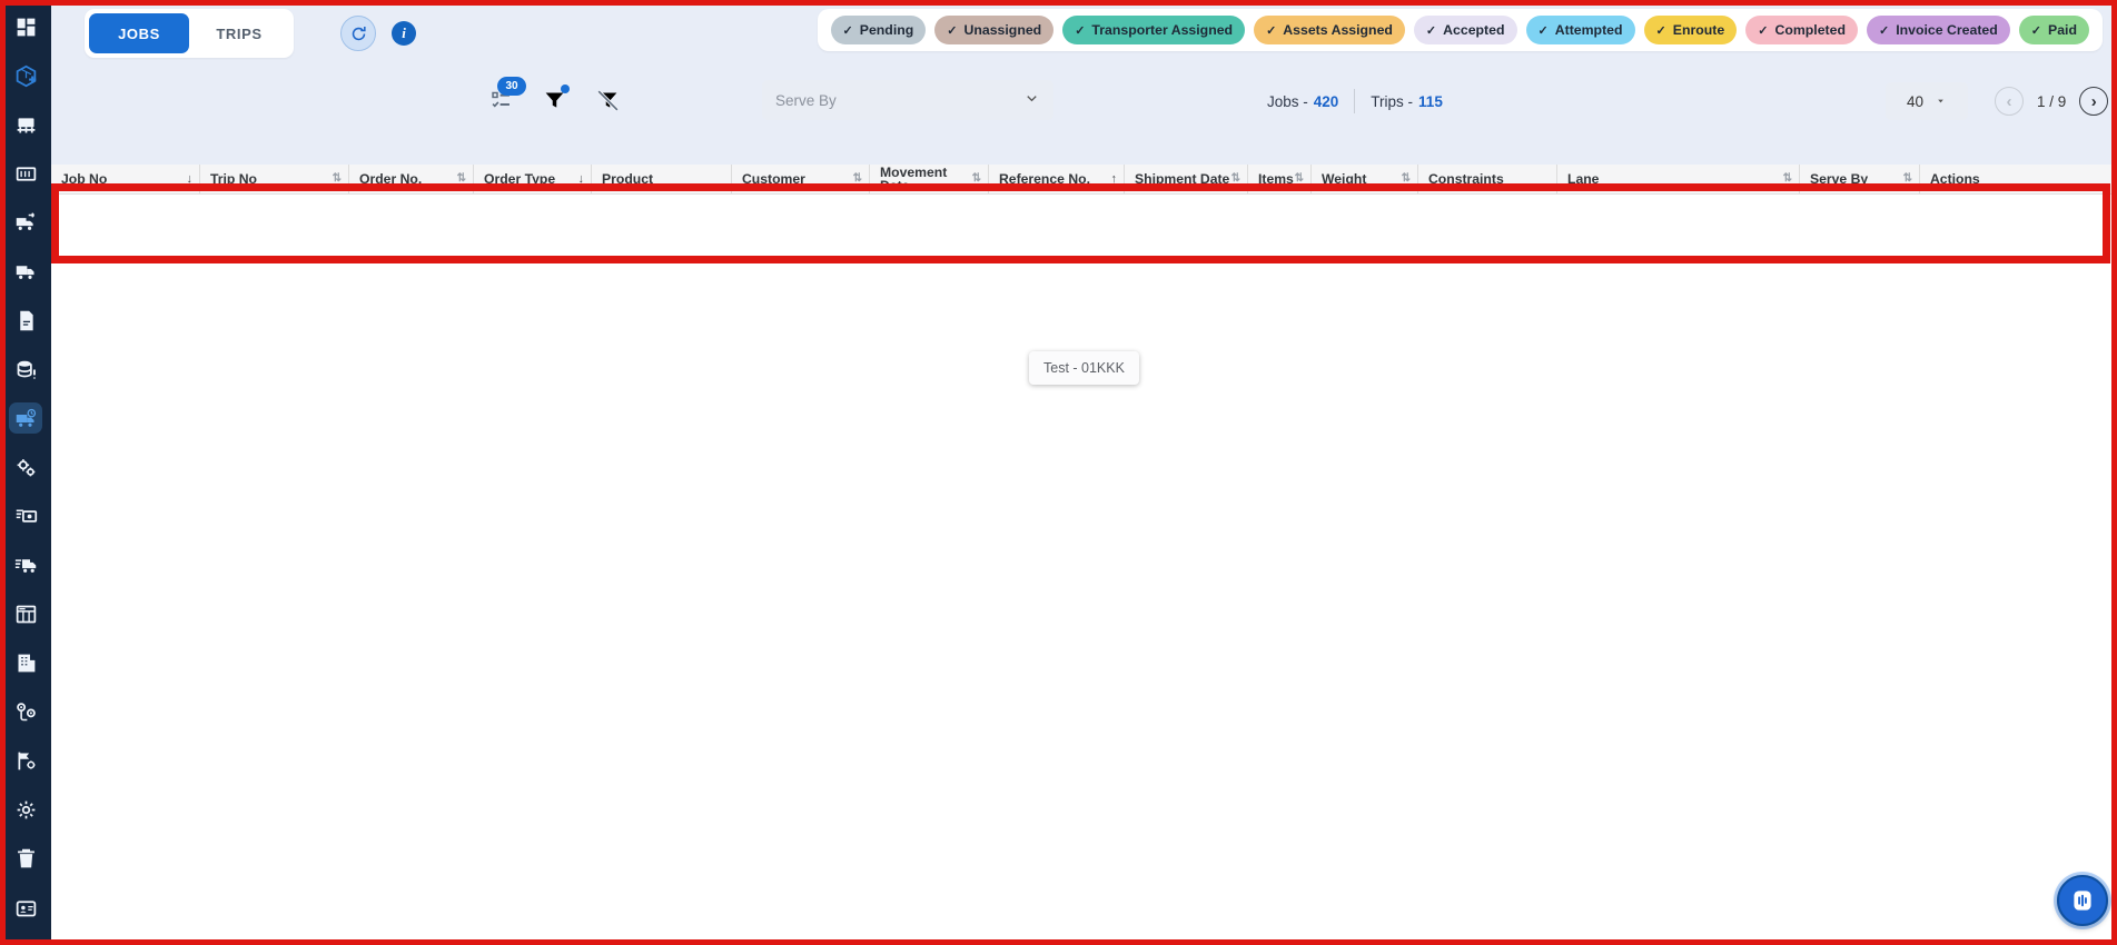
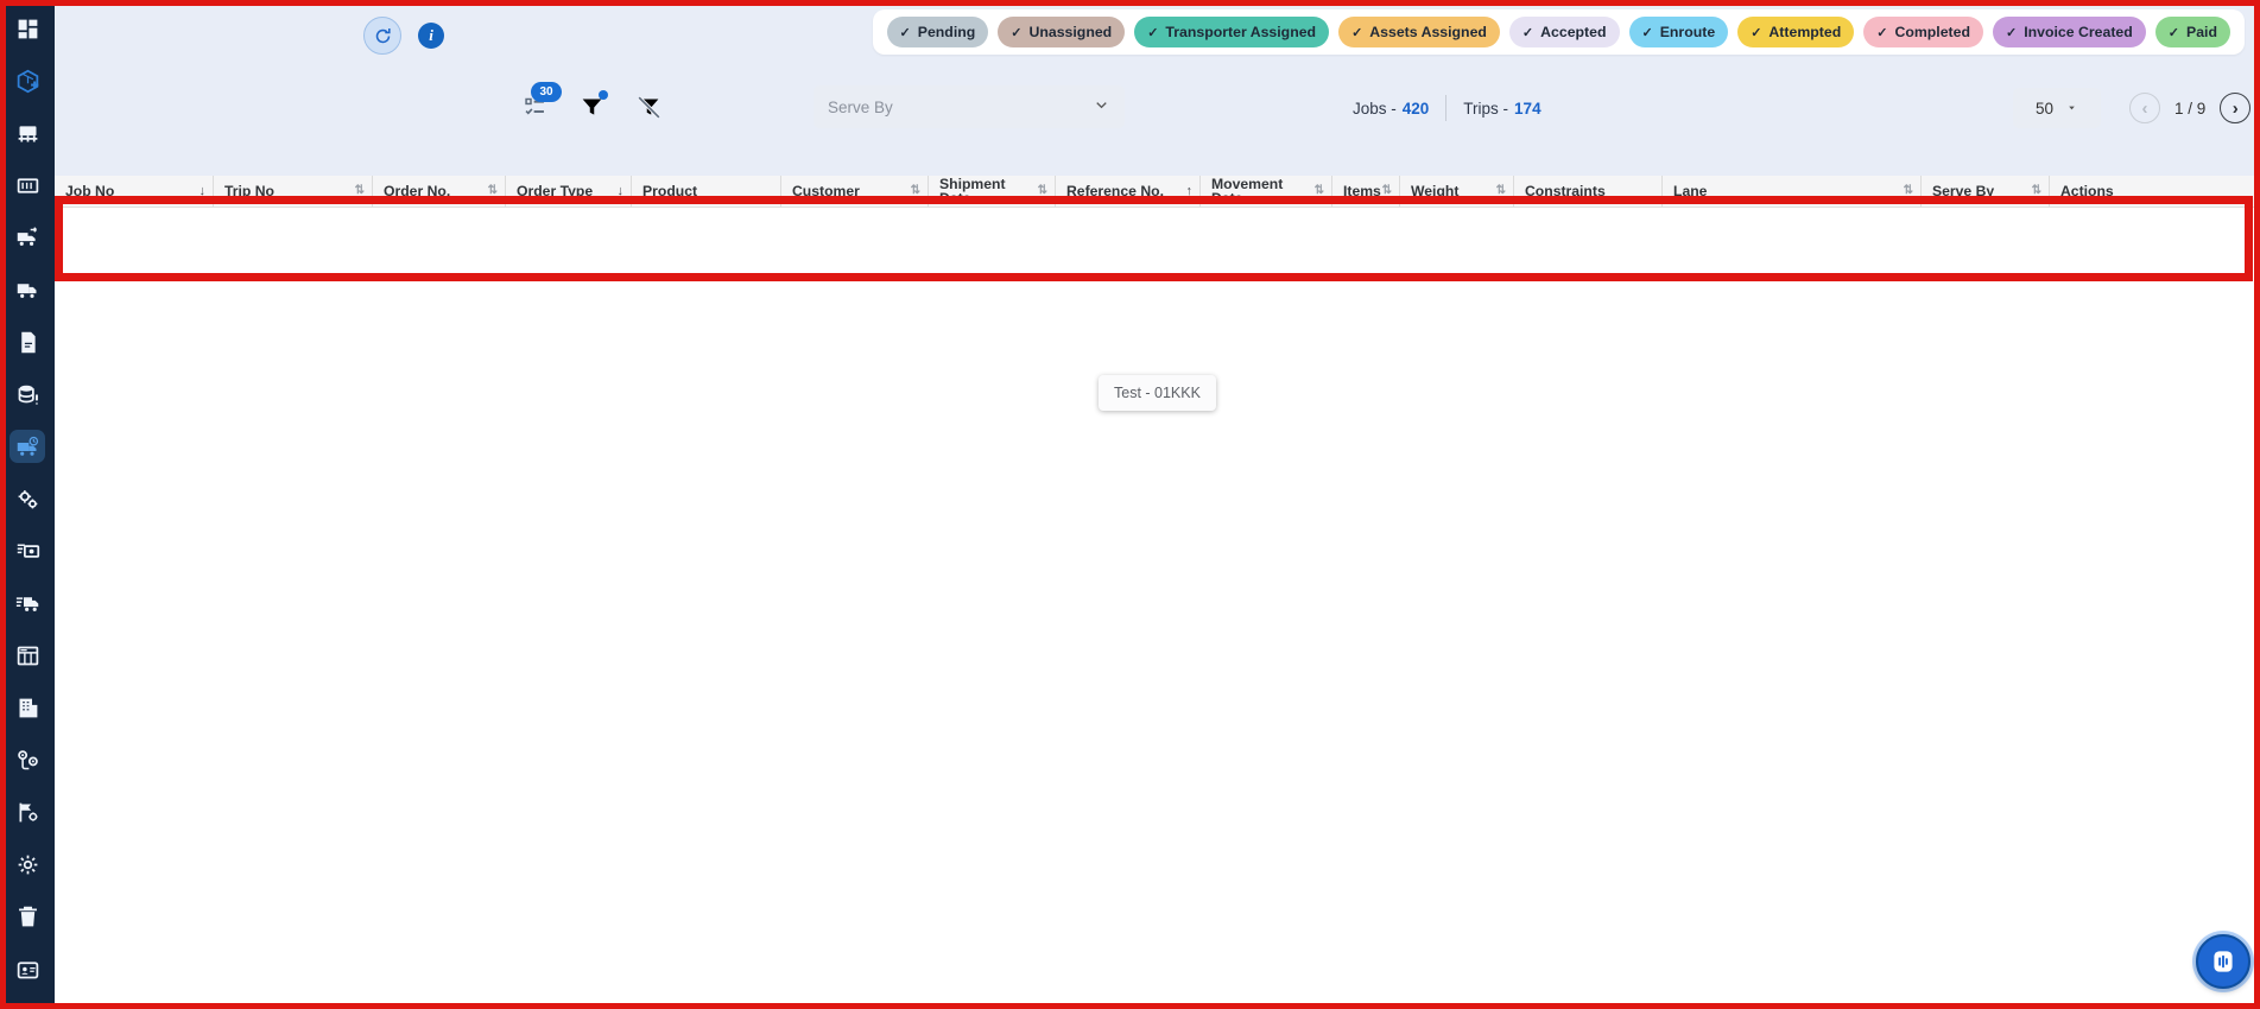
- JOBS
- TRIPS
  i
  ✓
  Pending
  ✓
  Unassigned
  ✓
  Transporter Assigned
  ✓
  Assets Assigned
  ✓
  Accepted
  ✓
- Attempted
+ Enroute
  ✓
- Enroute
+ Attempted
  ✓
  Completed
  ✓
  Invoice Created
  ✓
  Paid
  30
  Serve By
  Jobs - 420
- Trips - 115
+ Trips - 174
- 40
+ 50
  ‹
  1 / 9
  ›
  Job No
  ↓
  Trip No
  ⇅
  Order No.
  ⇅
  Order Type
  ↓
  Product
  Customer
  ⇅
- Movement Date
+ Shipment Date
  ⇅
  Reference No.
  ↑
- Shipment Date
+ Movement Date
  ⇅
  Items
  ⇅
  Weight
  ⇅
  Constraints
  Lane
  ⇅
  Serve By
  ⇅
  Actions
  Test - 01KKK
